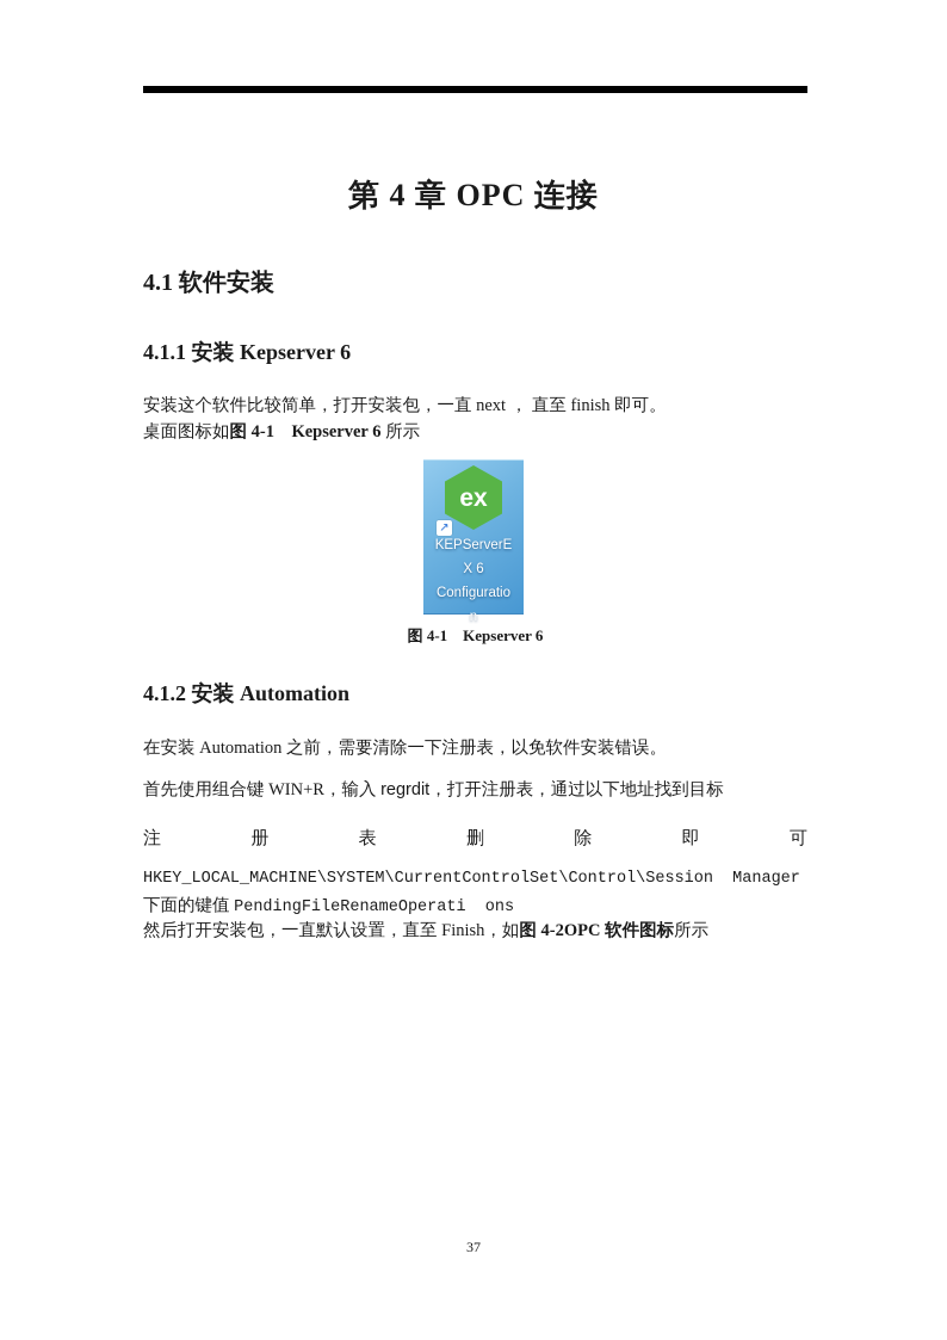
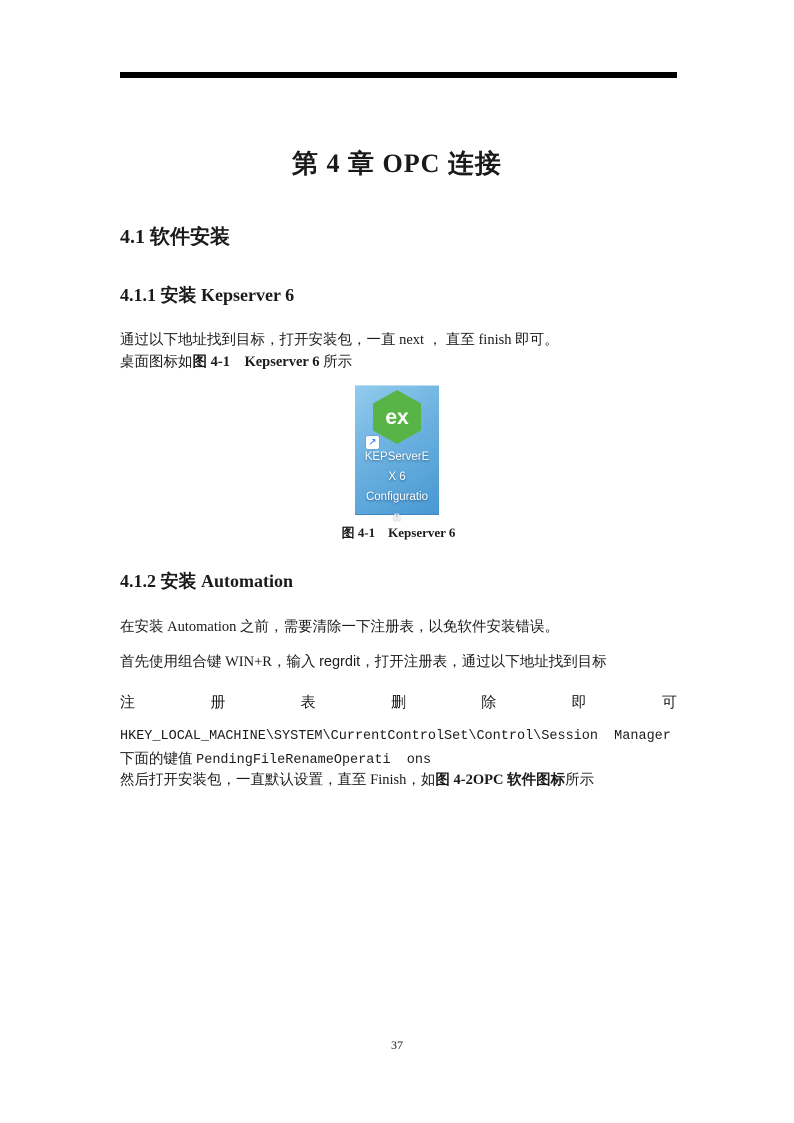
  第 4 章 OPC 连接
  4.1 软件安装
  4.1.1 安装 Kepserver 6
- 安装这个软件比较简单，打开安装包，一直 next ， 直至 finish 即可。
+ 通过以下地址找到目标，打开安装包，一直 next ， 直至 finish 即可。
  桌面图标如图 4-1 Kepserver 6 所示
  ex
  ↗
  KEPServerE
  X 6
  Configuratio
  n
  图 4-1 Kepserver 6
  4.1.2 安装 Automation
  在安装 Automation 之前，需要清除一下注册表，以免软件安装错误。
  首先使用组合键 WIN+R，输入 regrdit，打开注册表，通过以下地址找到目标
  注
  册
  表
  删
  除
  即
  可
  HKEY_LOCAL_MACHINE\SYSTEM\CurrentControlSet\Control\Session Manager
  下面的键值 PendingFileRenameOperati ons
  然后打开安装包，一直默认设置，直至 Finish，如图 4-2OPC 软件图标所示
  37
